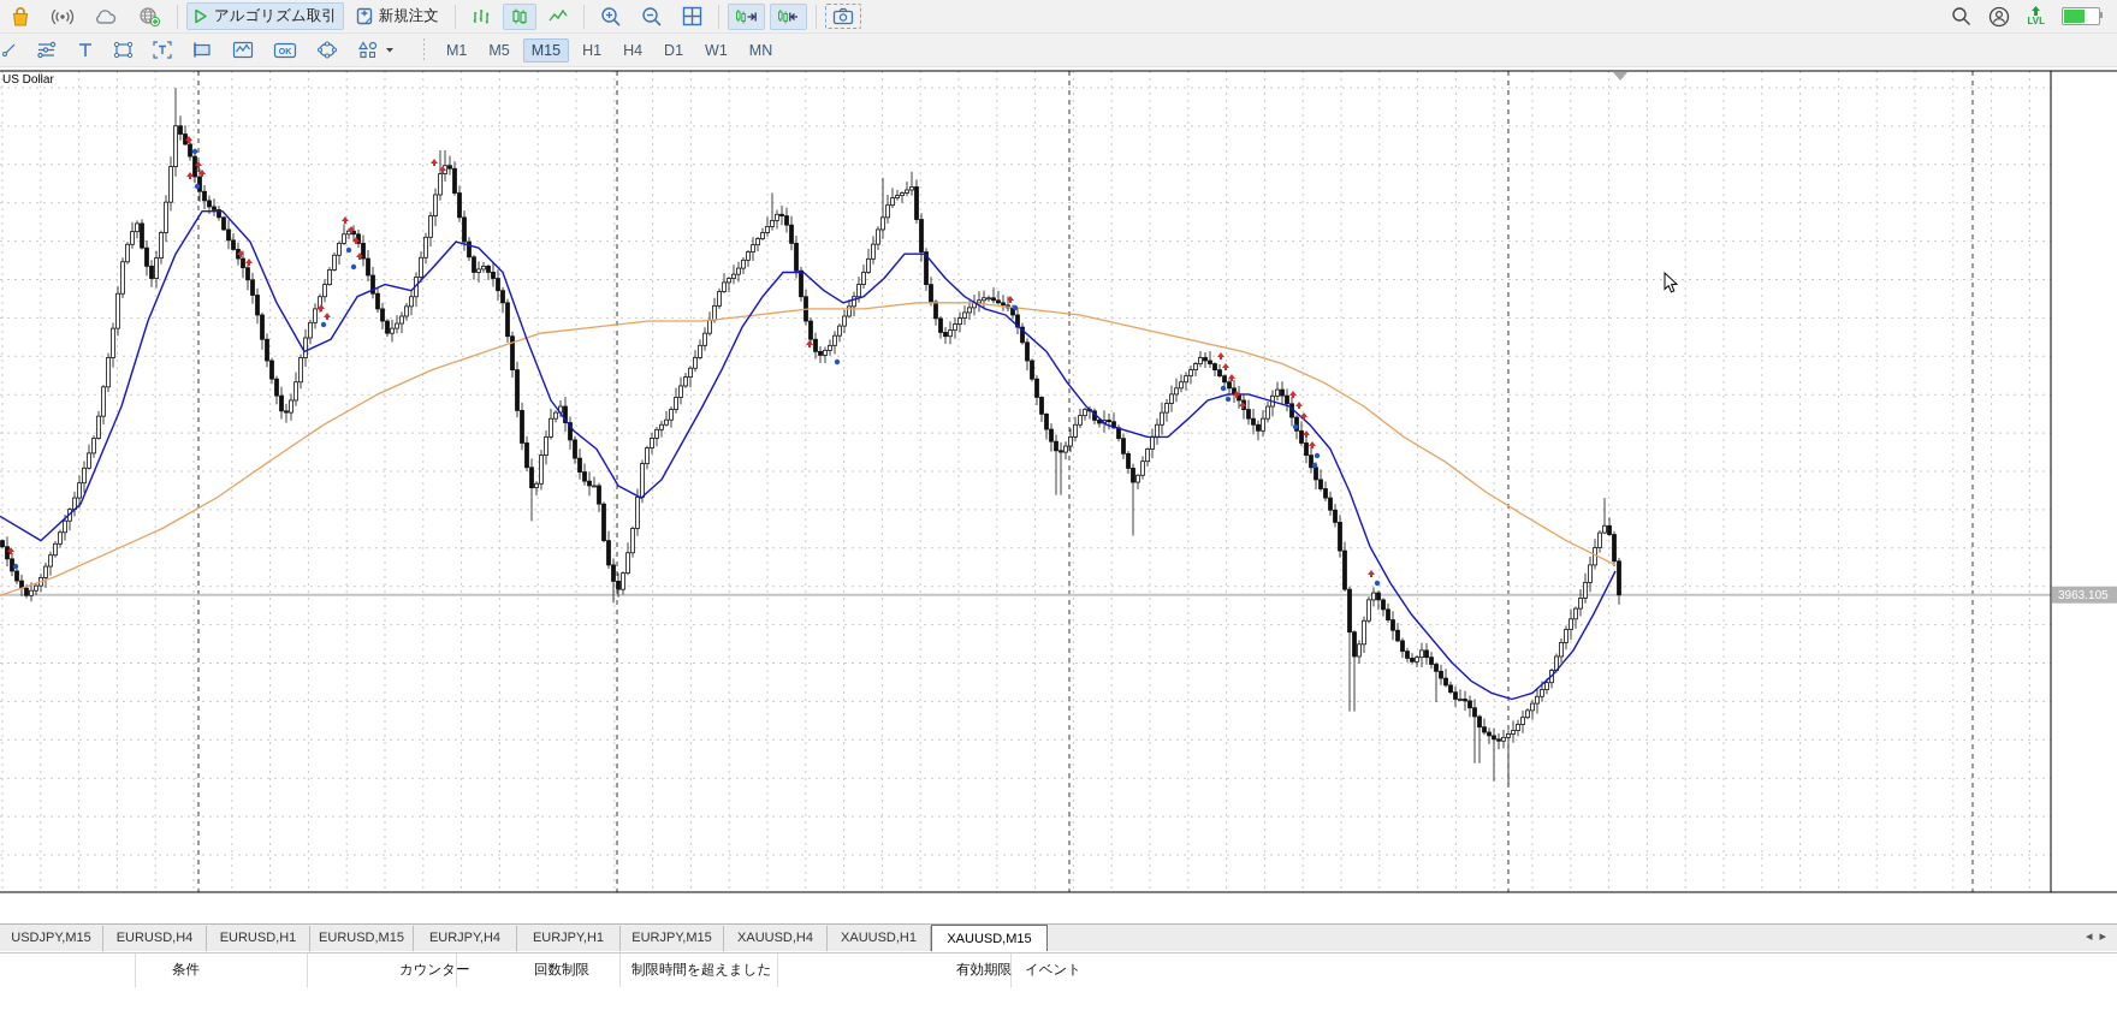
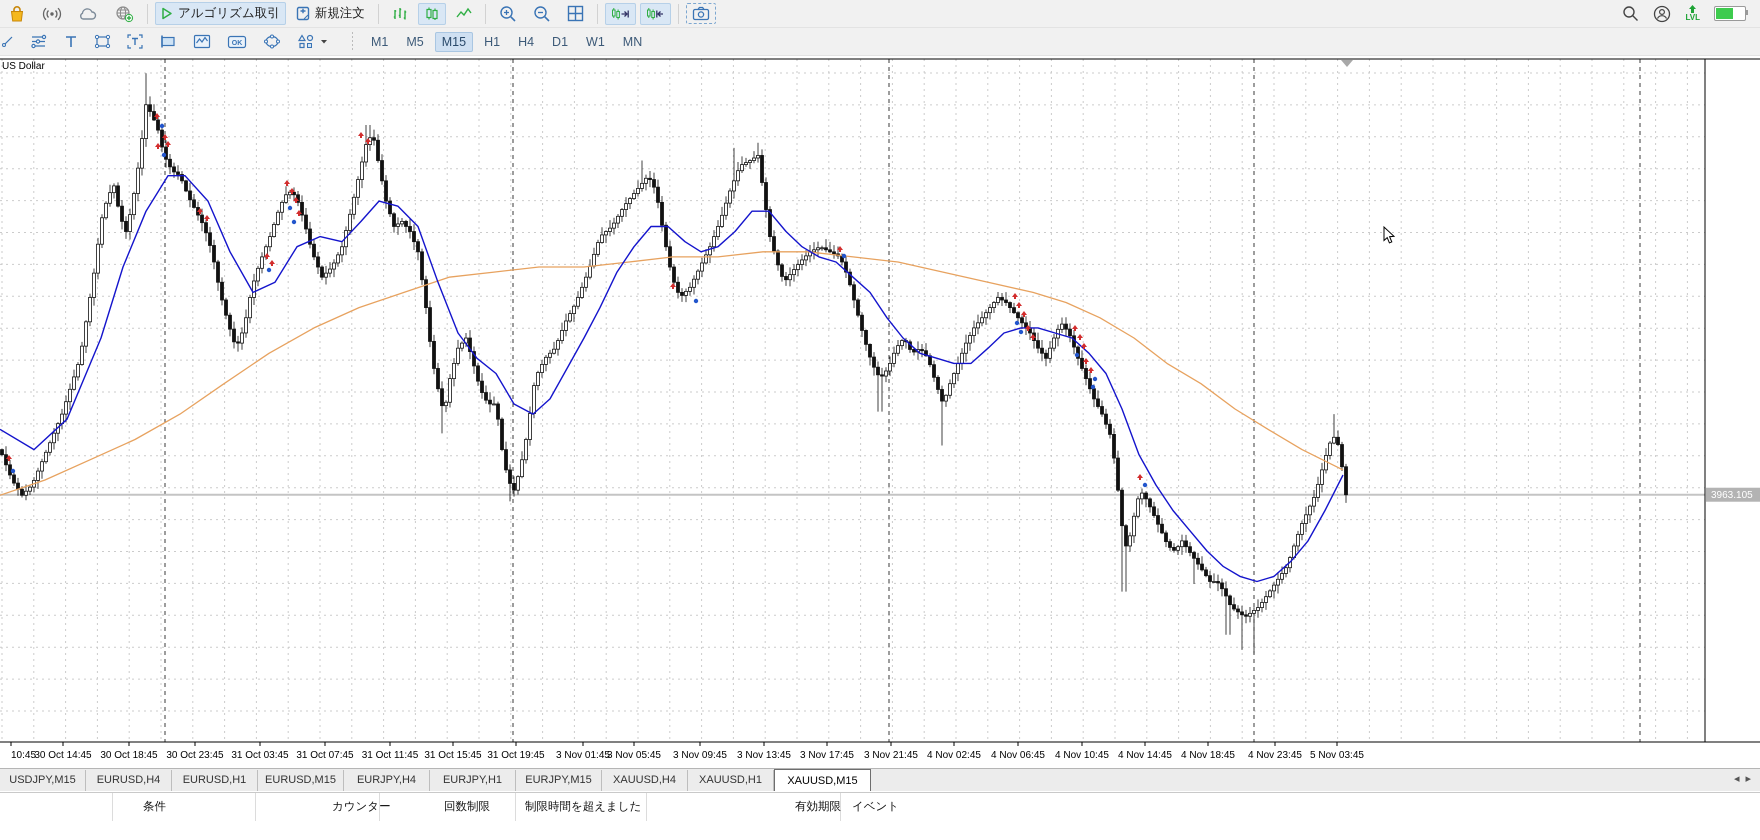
  アルゴリズム取引
  新規注文
  LVL
  M1
  M5
  M15
  H1
  H4
  D1
  W1
  MN
  3963.105
+ 10:45
+ 30 Oct 14:45
+ 30 Oct 18:45
+ 30 Oct 23:45
+ 31 Oct 03:45
+ 31 Oct 07:45
+ 31 Oct 11:45
+ 31 Oct 15:45
+ 31 Oct 19:45
+ 3 Nov 01:45
+ 3 Nov 05:45
+ 3 Nov 09:45
+ 3 Nov 13:45
+ 3 Nov 17:45
+ 3 Nov 21:45
+ 4 Nov 02:45
+ 4 Nov 06:45
+ 4 Nov 10:45
+ 4 Nov 14:45
+ 4 Nov 18:45
+ 4 Nov 23:45
+ 5 Nov 03:45
  US Dollar
  USDJPY,M15
  EURUSD,H4
  EURUSD,H1
  EURUSD,M15
  EURJPY,H4
  EURJPY,H1
  EURJPY,M15
  XAUUSD,H4
  XAUUSD,H1
  XAUUSD,M15
  ◂▸
  条件
  カウンター
  回数制限
  制限時間を超えました
  有効期限
  イベント
